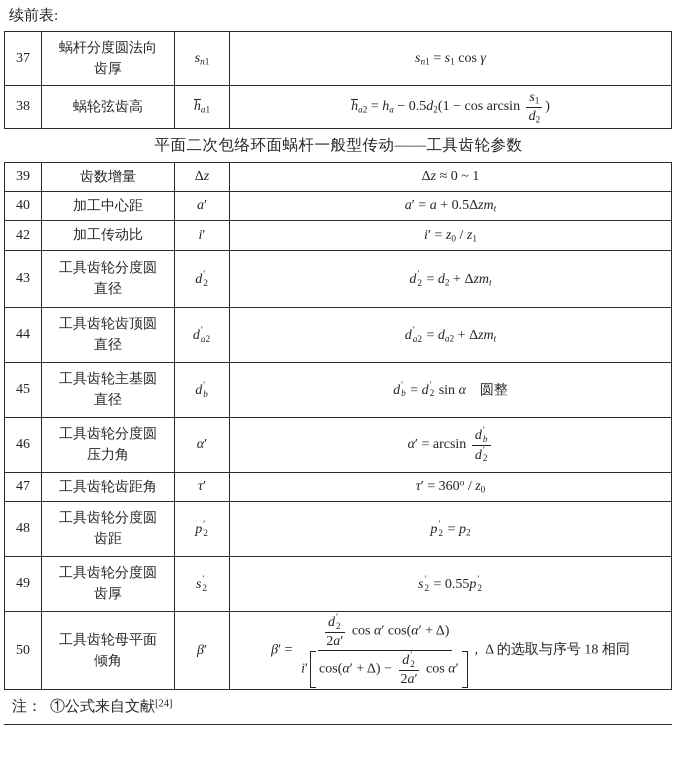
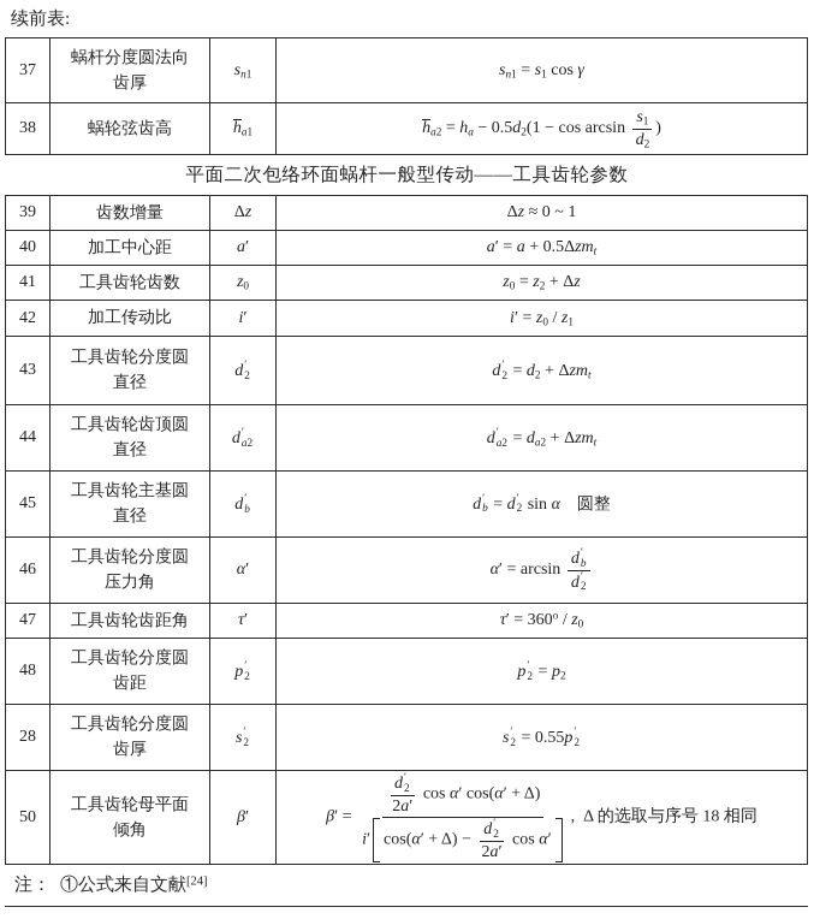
  续前表:
  37	蜗杆分度圆法向齿厚	sn1	sn1 = s1 cos γ
  38	蜗轮弦齿高	ha1	ha2 = ha − 0.5d2(1 − cos arcsin s1d2)
  平面二次包络环面蜗杆一般型传动——工具齿轮参数
  39	齿数增量	Δz	Δz ≈ 0 ~ 1
  40	加工中心距	a′	a′ = a + 0.5Δzmt
+ 41	工具齿轮齿数	z0	z0 = z2 + Δz
  42	加工传动比	i′	i′ = z0 / z1
  43	工具齿轮分度圆直径	d′2	d′2 = d2 + Δzmt
  44	工具齿轮齿顶圆直径	d′a2	d′a2 = da2 + Δzmt
  45	工具齿轮主基圆直径	d′b	d′b = d′2 sin α 圆整
  46	工具齿轮分度圆压力角	α′	α′ = arcsin d′bd′2
  47	工具齿轮齿距角	τ′	τ′ = 360o / z0
  48	工具齿轮分度圆齿距	p′2	p′2 = p2
- 49	工具齿轮分度圆齿厚	s′2	s′2 = 0.55p′2
+ 28	工具齿轮分度圆齿厚	s′2	s′2 = 0.55p′2
  50	工具齿轮母平面倾角	β′	β′ = d′22a′ cos α′ cos(α′ + Δ)i′ cos(α′ + Δ) − d′22a′ cos α′, Δ 的选取与序号 18 相同
  注： ①公式来自文献[24]
